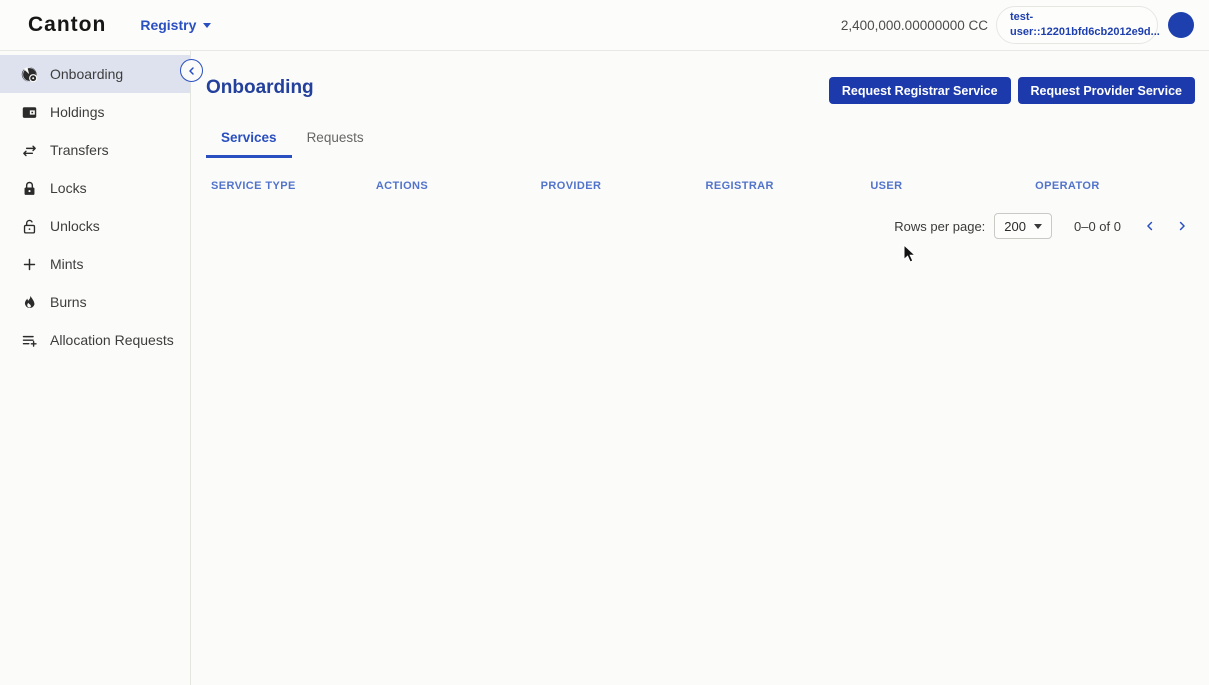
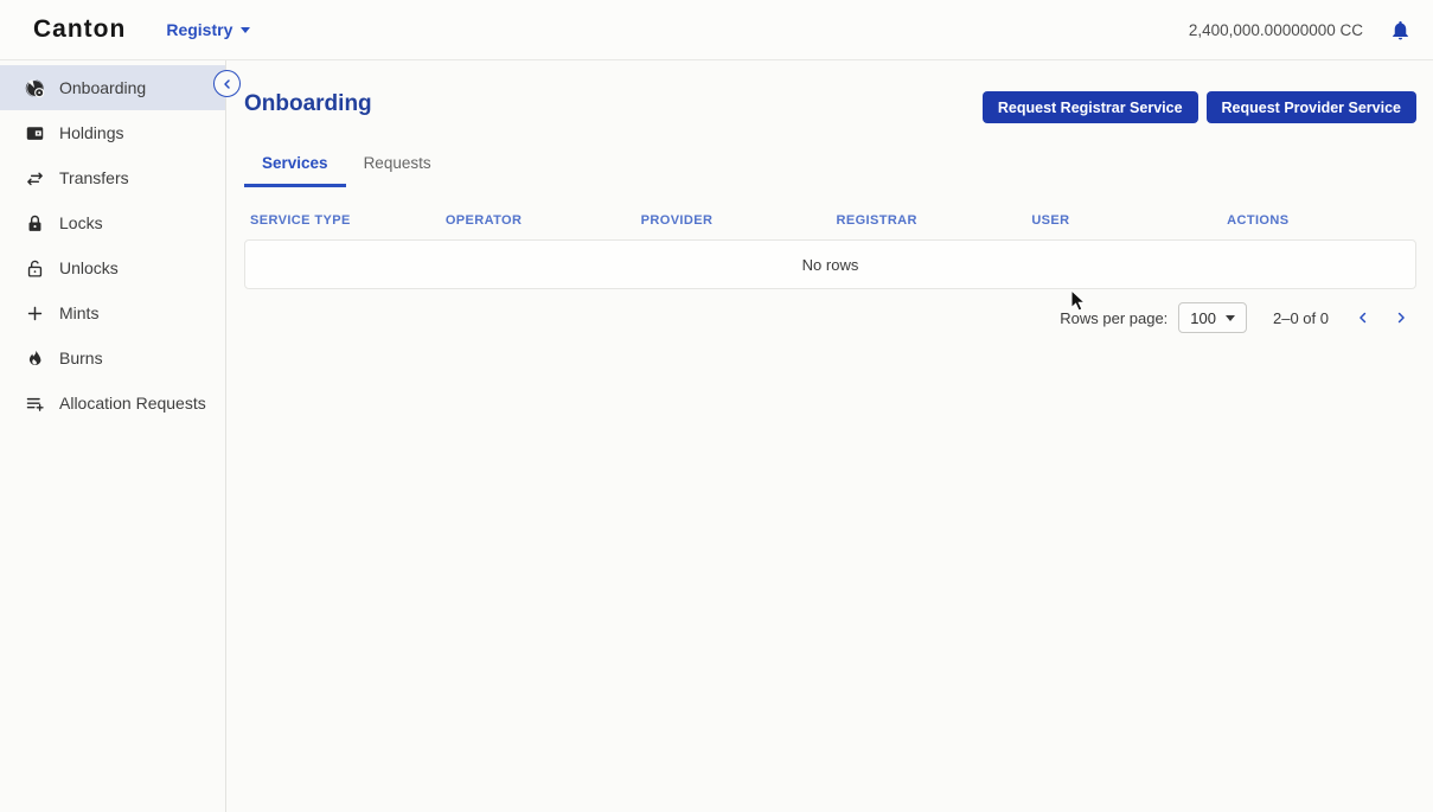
  Canton
  Registry
  2,400,000.00000000 CC
- test-
- user::12201bfd6cb2012e9d...
  Onboarding
  Holdings
  Transfers
  Locks
  Unlocks
  Mints
  Burns
  Allocation Requests
  Onboarding
  Request Registrar Service
  Request Provider Service
  Services
  Requests
  SERVICE TYPE
- ACTIONS
+ OPERATOR
  PROVIDER
  REGISTRAR
  USER
- OPERATOR
+ ACTIONS
+ No rows
  Rows per page:
- 200
+ 100
- 0–0 of 0
+ 2–0 of 0
